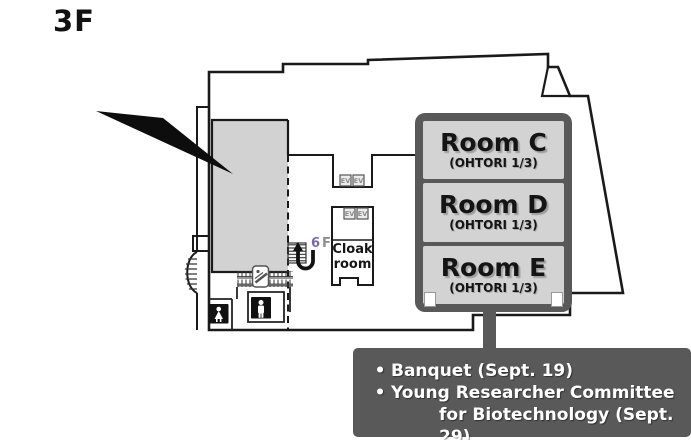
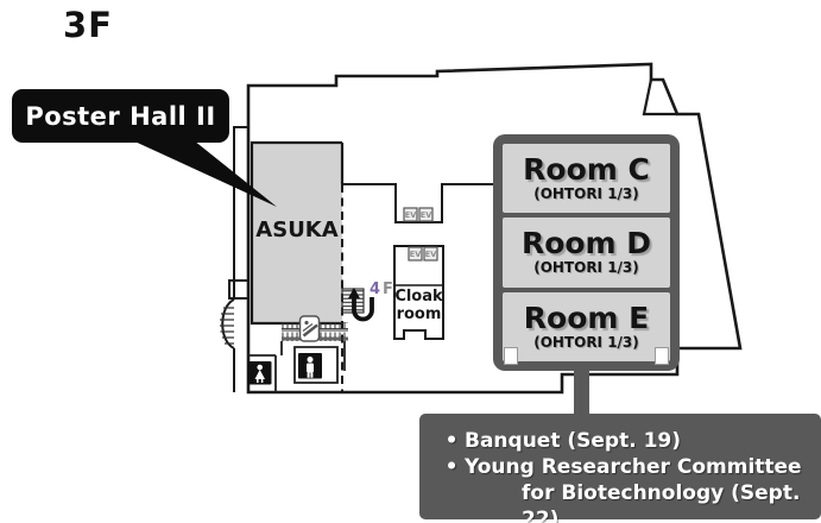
  EV
  EV
  EV
  EV
  3F
+ Poster Hall II
+ ASUKA
  Cloak
  room
- 6 F
+ 4 F
  Room C
  (OHTORI 1/3)
  Room D
  (OHTORI 1/3)
  Room E
  (OHTORI 1/3)
  •
  Banquet (Sept. 19)
  •
  Young Researcher Committee
- for Biotechnology (Sept. 29)
+ for Biotechnology (Sept. 22)
